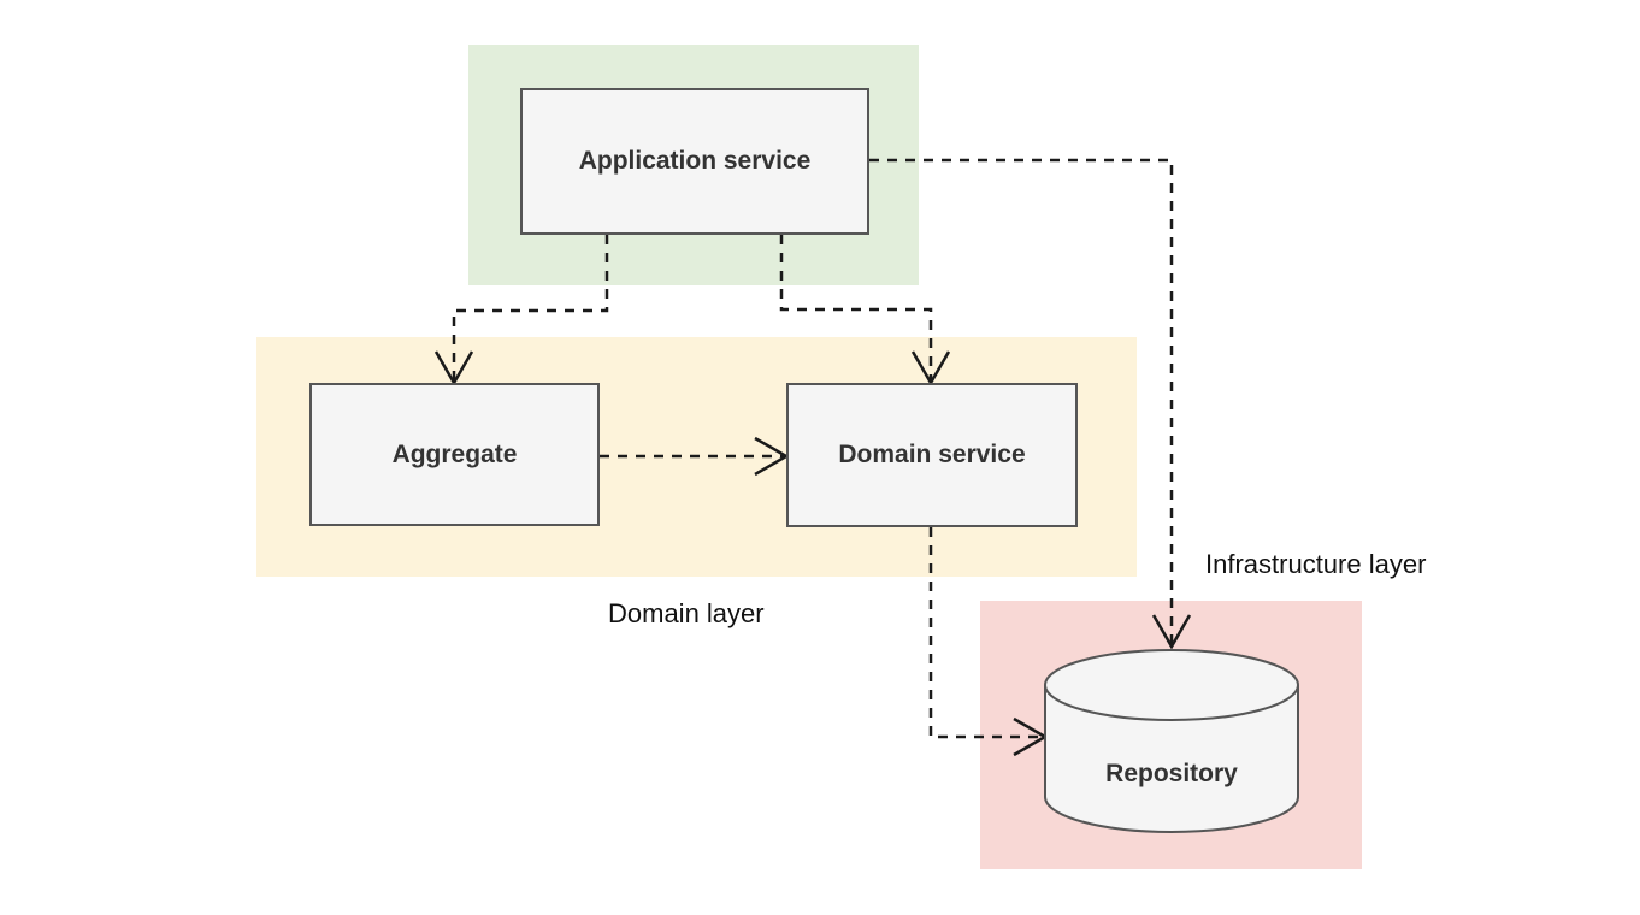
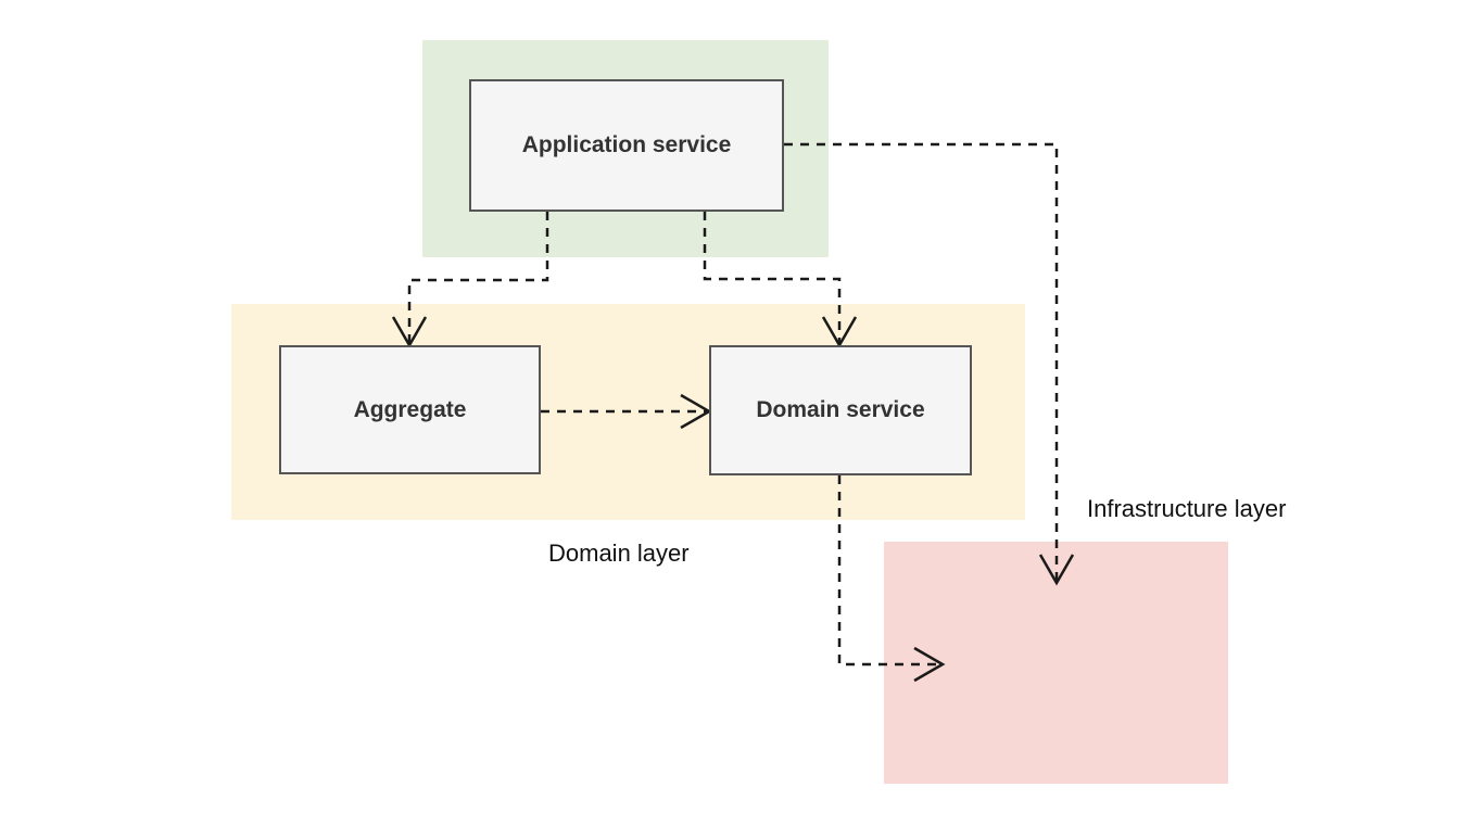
- Repository
  Application service
  Aggregate
  Domain service
  Domain layer
  Infrastructure layer
